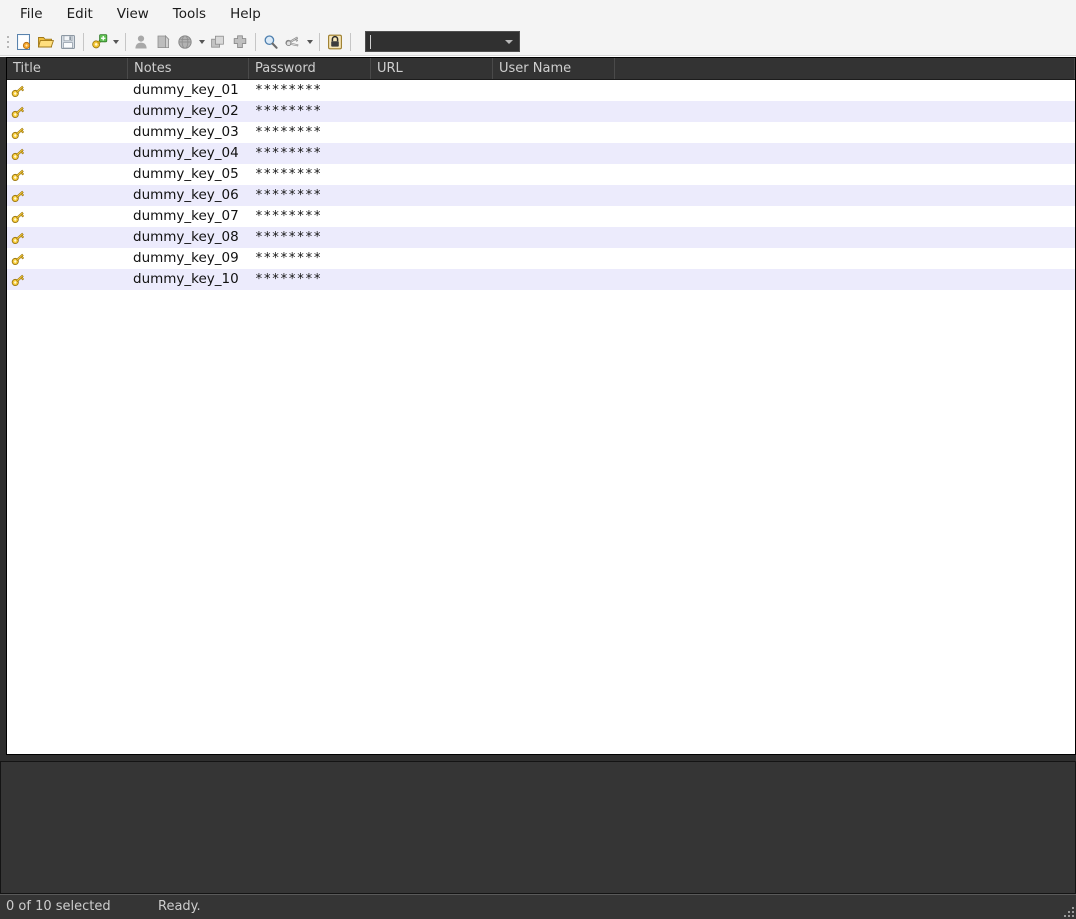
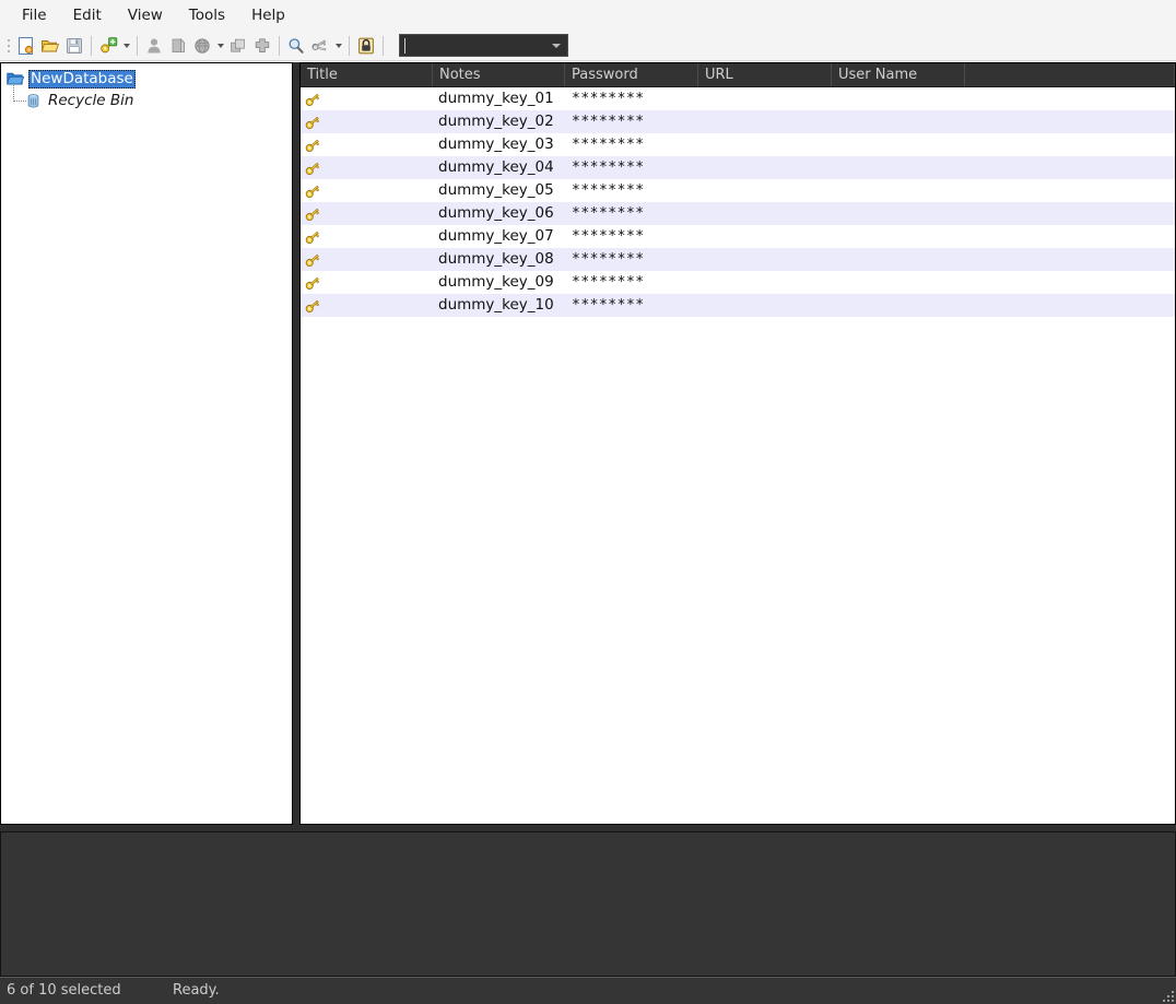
  File
  Edit
  View
  Tools
  Help
+ NewDatabase
+ Recycle Bin
  Title
  Notes
  Password
  URL
  User Name
  dummy_key_01
  ********
  dummy_key_02
  ********
  dummy_key_03
  ********
  dummy_key_04
  ********
  dummy_key_05
  ********
  dummy_key_06
  ********
  dummy_key_07
  ********
  dummy_key_08
  ********
  dummy_key_09
  ********
  dummy_key_10
  ********
- 0 of 10 selected
+ 6 of 10 selected
  Ready.
